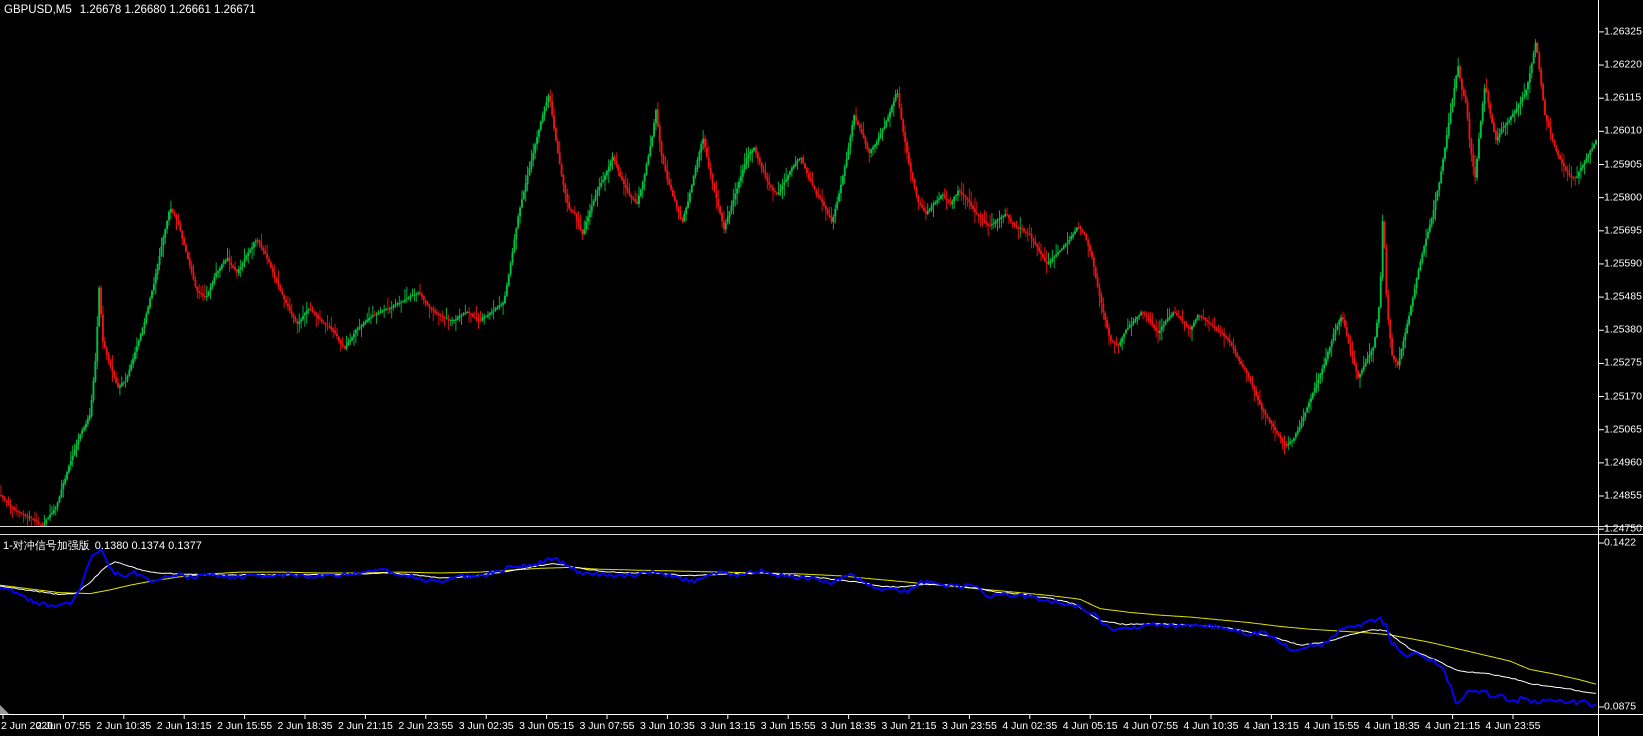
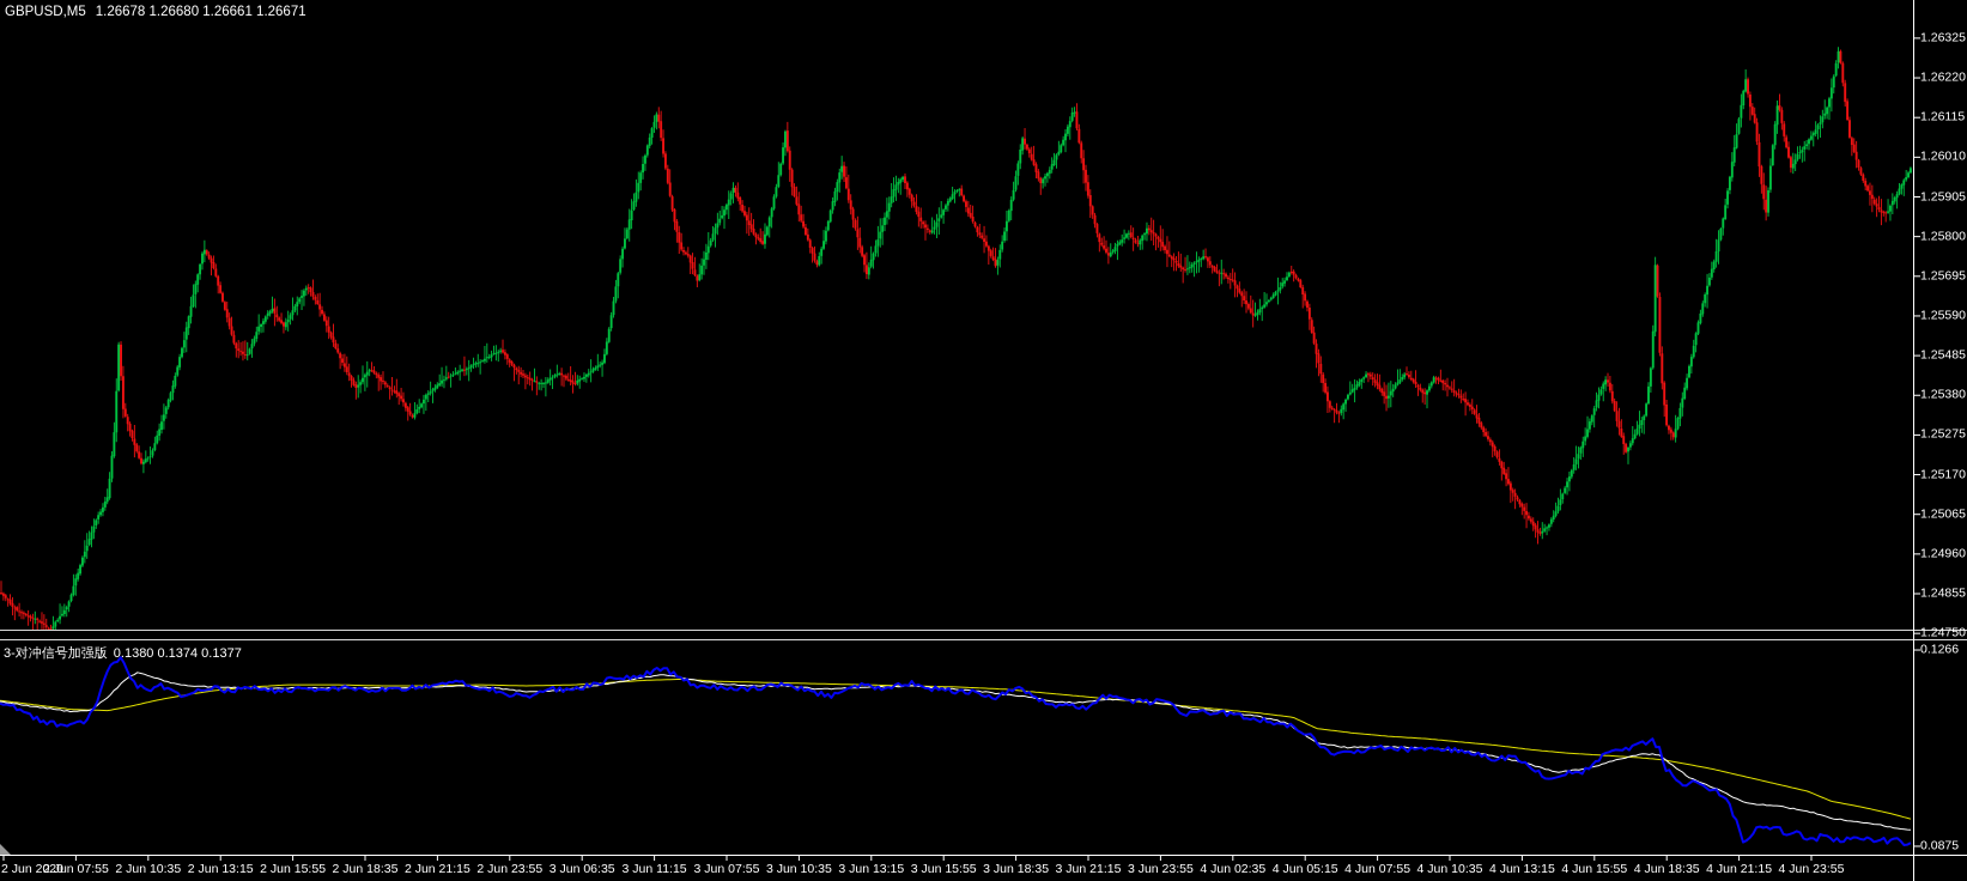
  GBPUSD,M5 1.26678 1.26680 1.26661 1.26671
- 1-对冲信号加强版 0.1380 0.1374 0.1377
+ 3-对冲信号加强版 0.1380 0.1374 0.1377
  1.26325
  1.26220
  1.26115
  1.26010
  1.25905
  1.25800
  1.25695
  1.25590
  1.25485
  1.25380
  1.25275
  1.25170
  1.25065
  1.24960
  1.24855
  1.24750
- 0.1422
+ 0.1266
  0.0875
  2 Jun 2020
  2 Jun 07:55
  2 Jun 10:35
  2 Jun 13:15
  2 Jun 15:55
  2 Jun 18:35
  2 Jun 21:15
  2 Jun 23:55
- 3 Jun 02:35
+ 3 Jun 06:35
- 3 Jun 05:15
+ 3 Jun 11:15
  3 Jun 07:55
  3 Jun 10:35
  3 Jun 13:15
  3 Jun 15:55
  3 Jun 18:35
  3 Jun 21:15
  3 Jun 23:55
  4 Jun 02:35
  4 Jun 05:15
  4 Jun 07:55
  4 Jun 10:35
- 4 Jan 13:15
+ 4 Jun 13:15
  4 Jun 15:55
  4 Jun 18:35
  4 Jun 21:15
  4 Jun 23:55
